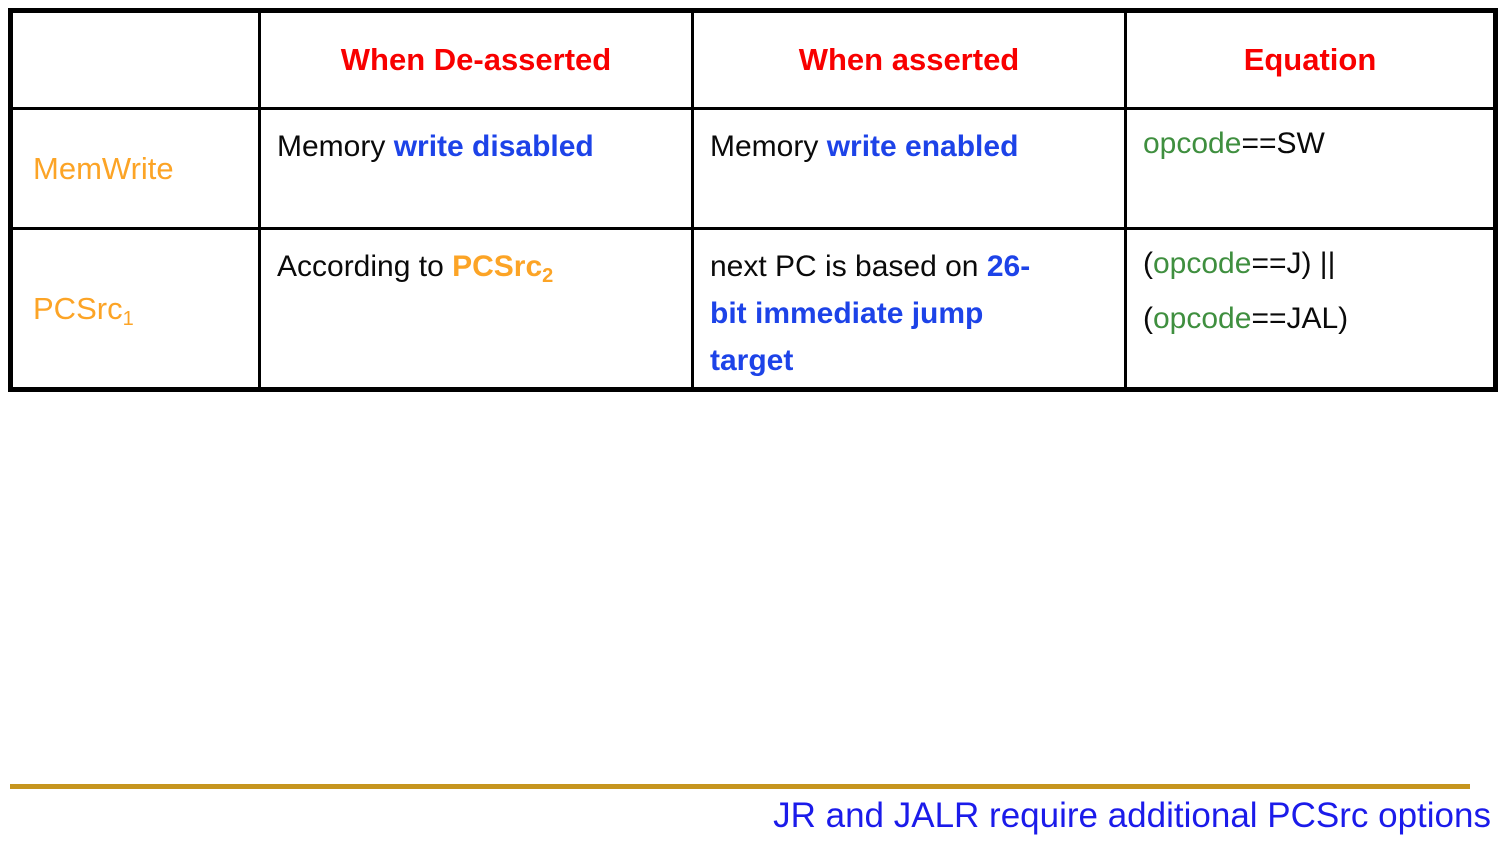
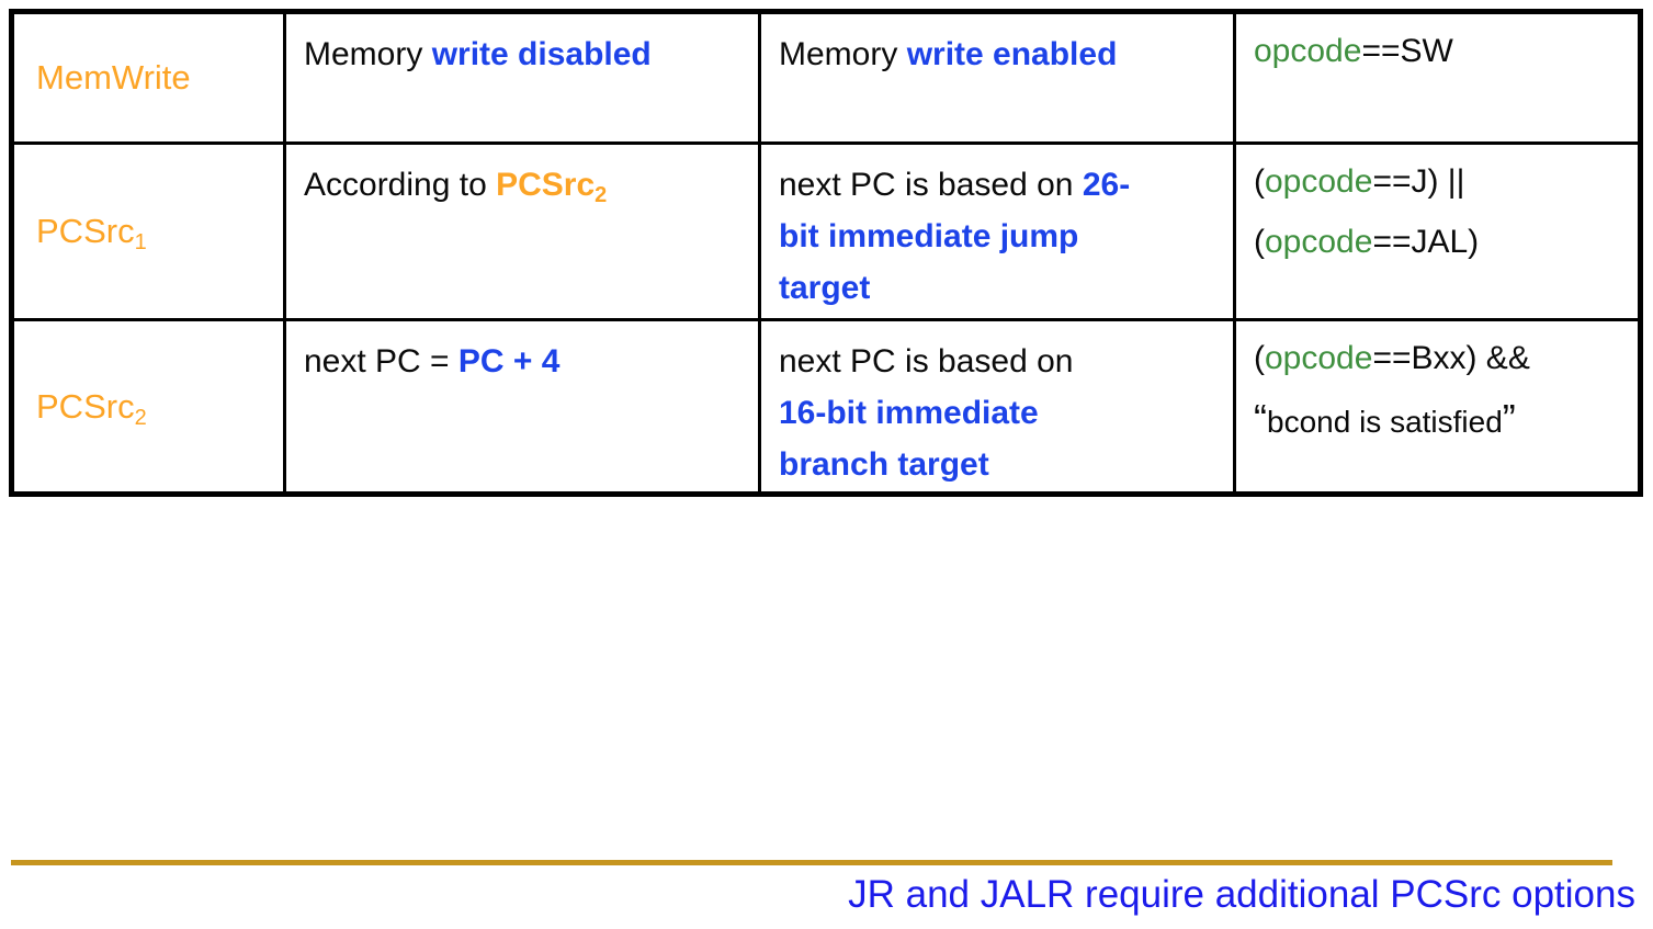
- 	When De-asserted	When asserted	Equation
  MemWrite	Memory write disabled	Memory write enabled	opcode==SW
  PCSrc1	According to PCSrc2	next PC is based on 26- bit immediate jump target	(opcode==J) || (opcode==JAL)
+ PCSrc2	next PC = PC + 4	next PC is based on 16-bit immediate branch target	(opcode==Bxx) && “bcond is satisfied”
  JR and JALR require additional PCSrc options
